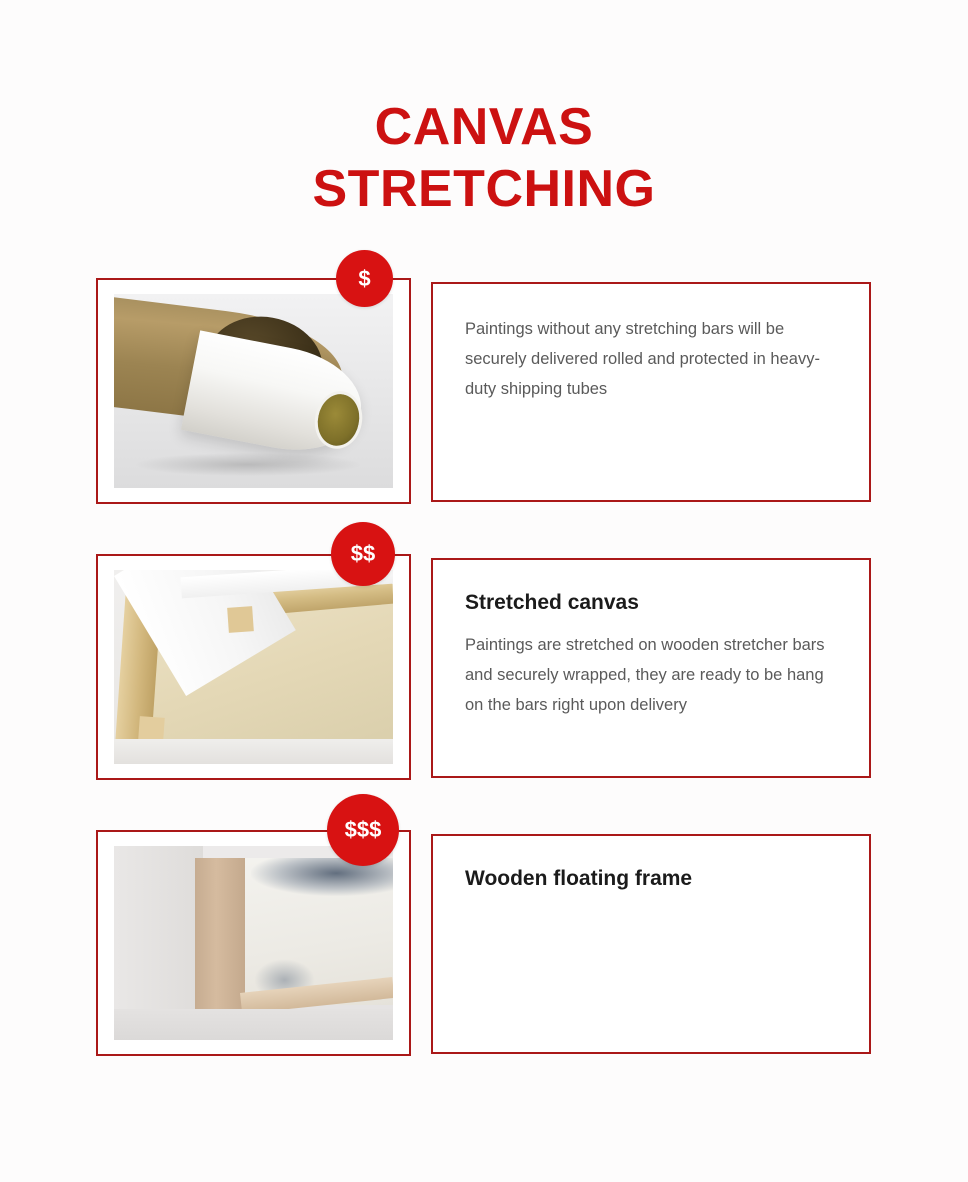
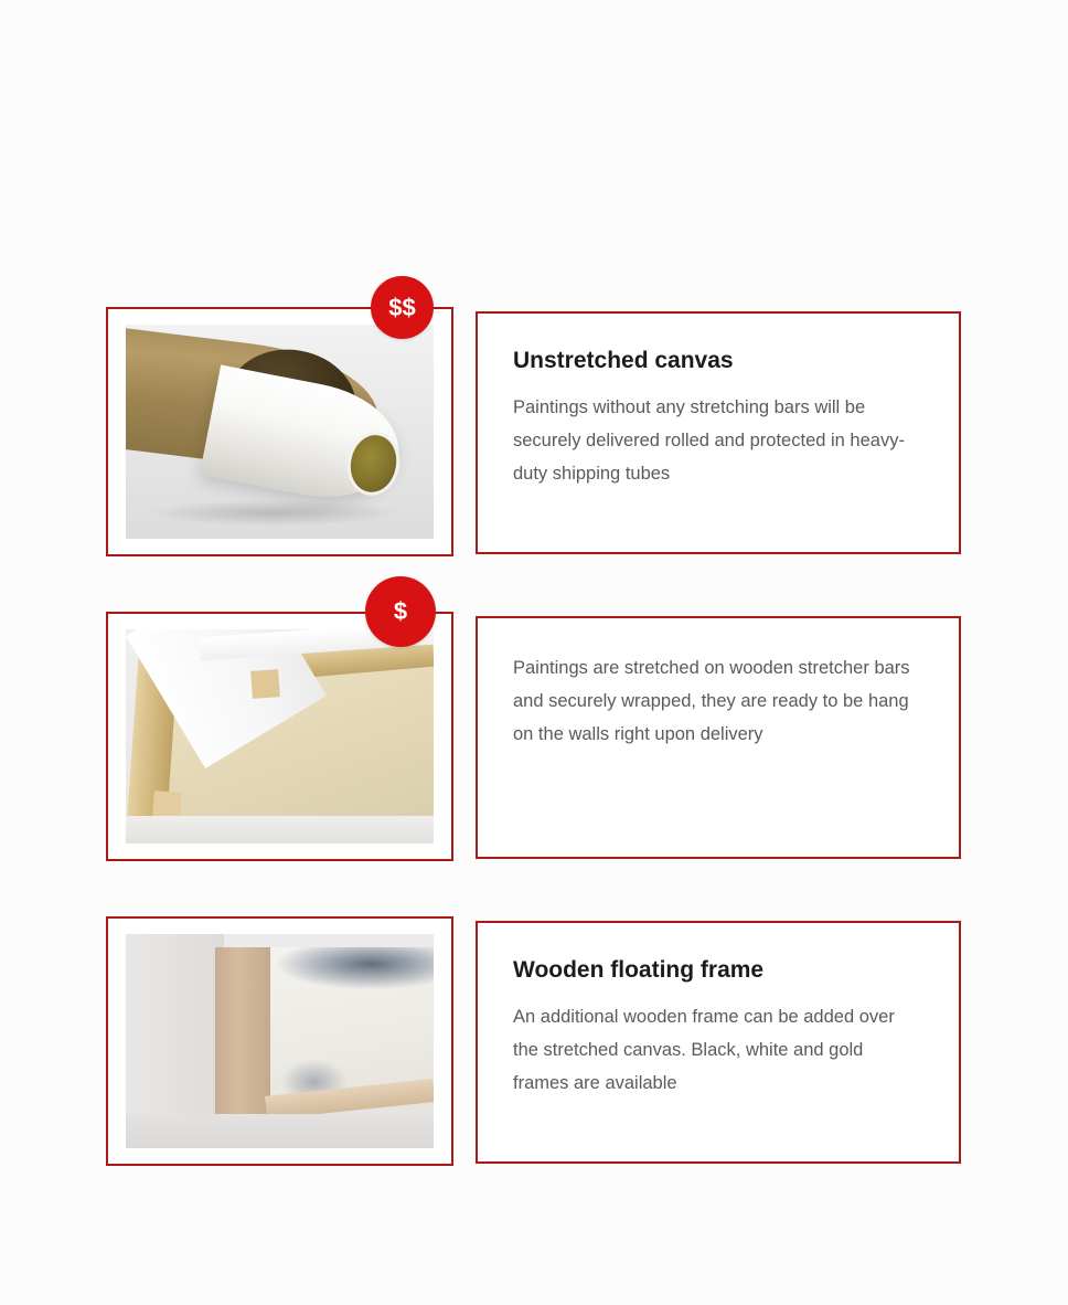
- CANVAS
- STRETCHING
- $
+ $$
+ Unstretched canvas
  Paintings without any stretching bars will be securely delivered rolled and protected in heavy-duty shipping tubes
- $$
+ $
- Stretched canvas
- Paintings are stretched on wooden stretcher bars and securely wrapped, they are ready to be hang on the bars right upon delivery
+ Paintings are stretched on wooden stretcher bars and securely wrapped, they are ready to be hang on the walls right upon delivery
- $$$
  Wooden floating frame
+ An additional wooden frame can be added over the stretched canvas. Black, white and gold frames are available
